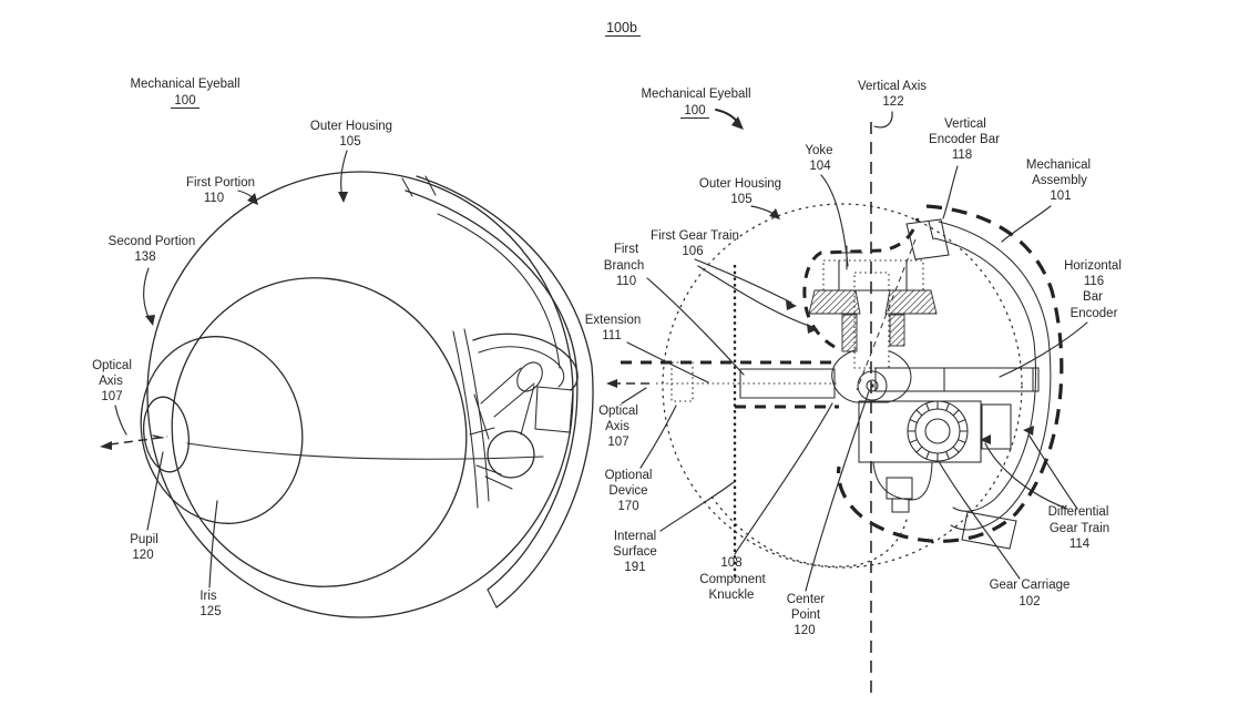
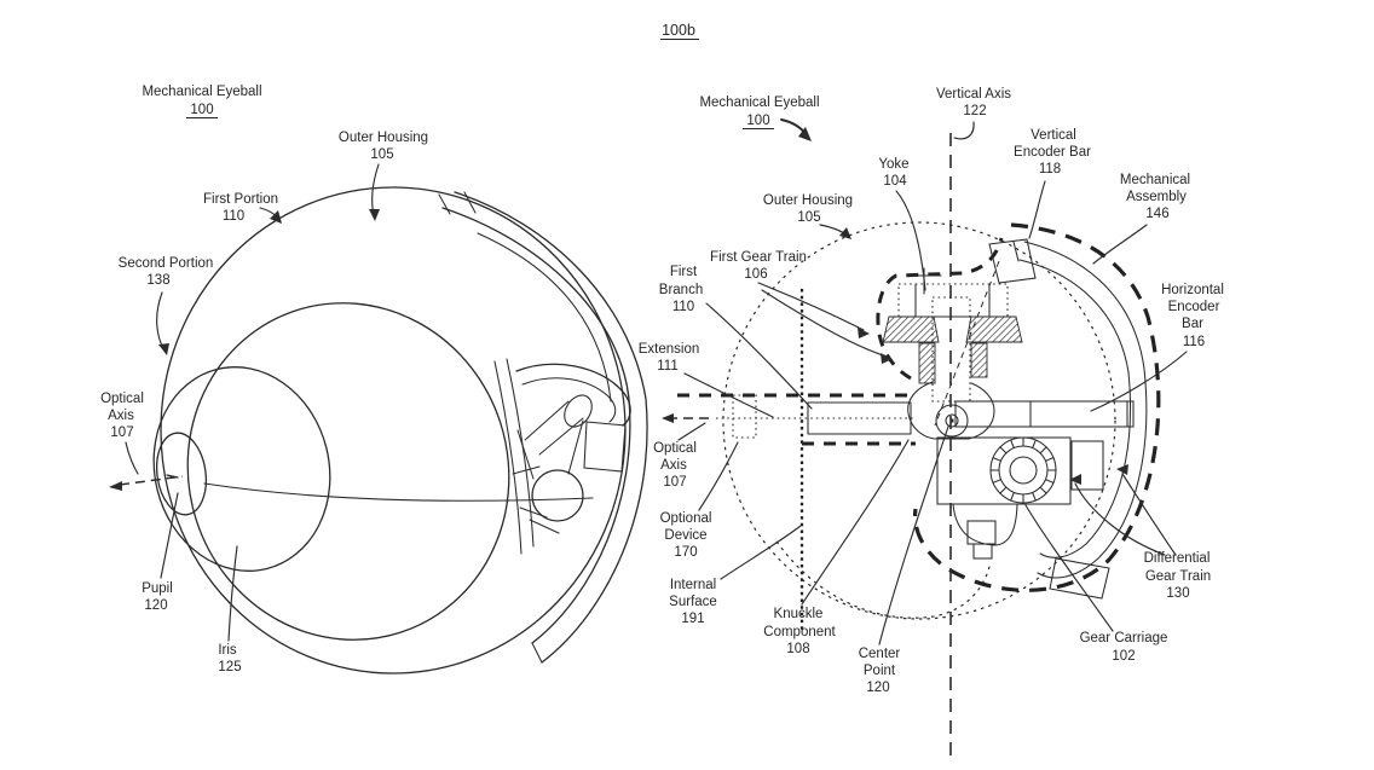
  100b
  Mechanical Eyeball
  100
  Outer Housing
  105
  First Portion
  110
  Second Portion
  138
  Optical
  Axis
  107
  Pupil
  120
  Iris
  125
  Mechanical Eyeball
  100
  Vertical Axis
  122
  Yoke
  104
  Vertical
  Encoder Bar
  118
  Mechanical
  Assembly
- 101
+ 146
  Outer Housing
  105
  First Gear Train
  106
  First
  Branch
  110
  Horizontal
- 116
+ Encoder
  Bar
- Encoder
+ 116
  Extension
  111
  Optical
  Axis
  107
  Optional
  Device
  170
  Internal
  Surface
  191
- 108
+ Knuckle
  Component
- Knuckle
+ 108
  Center
  Point
  120
  Differential
  Gear Train
- 114
+ 130
  Gear Carriage
  102
